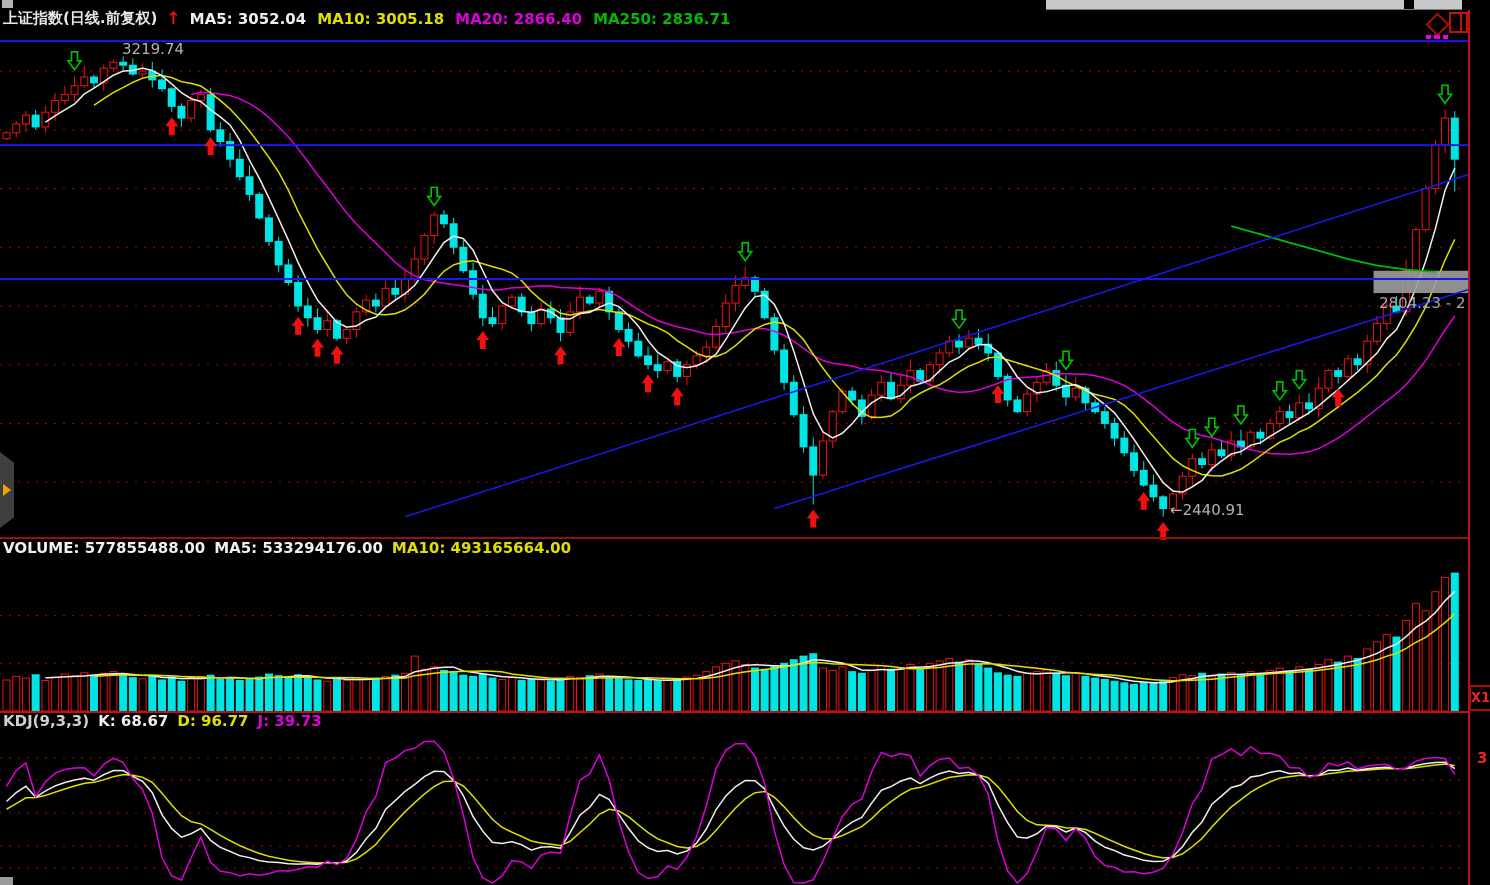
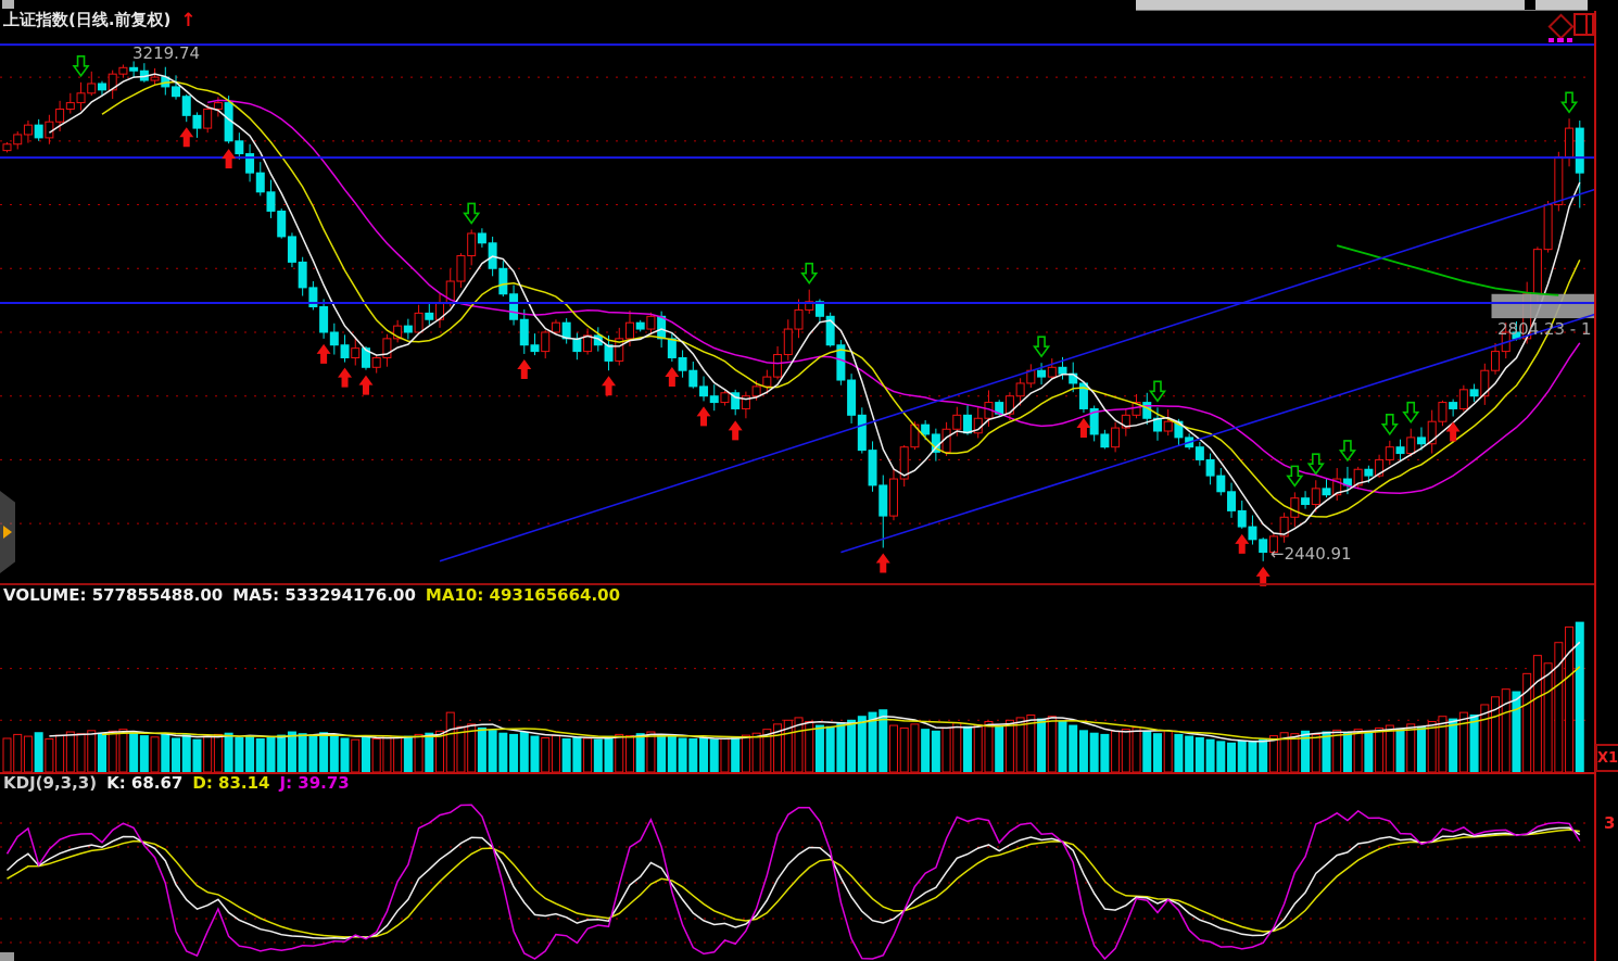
  上证指数(日线.前复权)
  ↑
- MA5: 3052.04
- MA10: 3005.18
- MA20: 2866.40
- MA250: 2836.71
  VOLUME: 577855488.00
  MA5: 533294176.00
  MA10: 493165664.00
  KDJ(9,3,3)
  K: 68.67
- D: 96.77
+ D: 83.14
  J: 39.73
  3219.74
  ←2440.91
- 2804.23 - 2
+ 2804.23 - 1
  X1
  3
